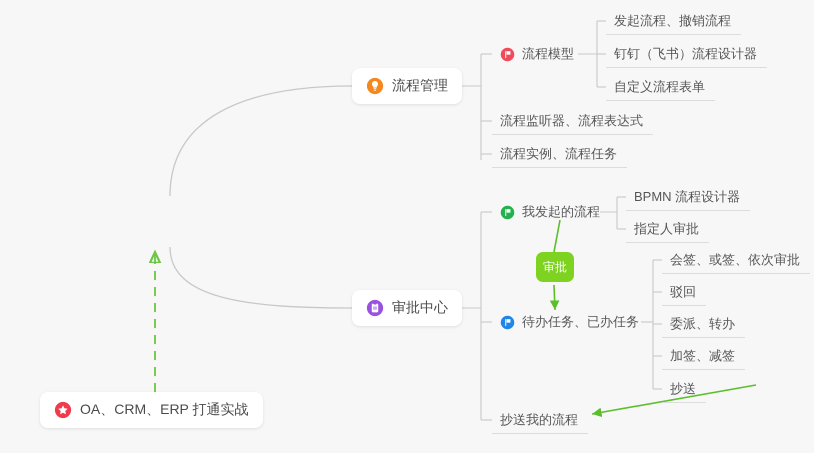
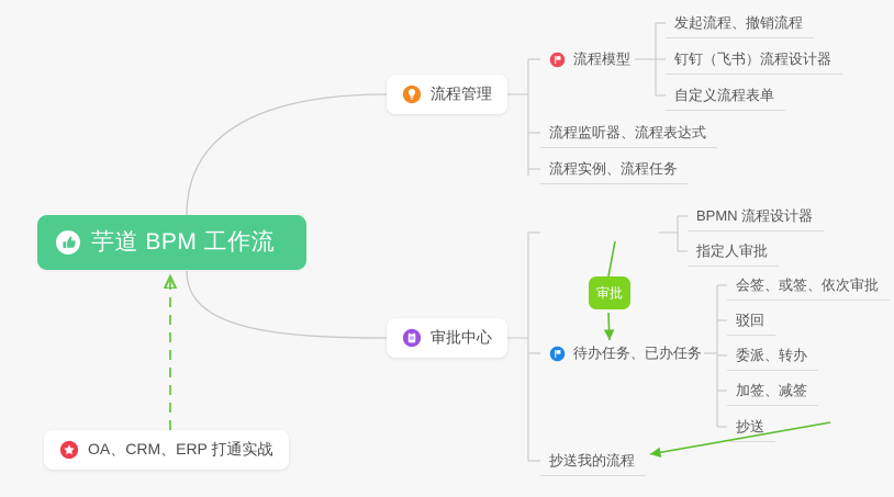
+ 芋道 BPM 工作流
  流程管理
  流程模型
  发起流程、撤销流程
  钉钉（飞书）流程设计器
  自定义流程表单
  流程监听器、流程表达式
  流程实例、流程任务
  审批中心
- 我发起的流程
  BPMN 流程设计器
  指定人审批
  审批
  待办任务、已办任务
  会签、或签、依次审批
  驳回
  委派、转办
  加签、减签
  抄送
  抄送我的流程
  OA、CRM、ERP 打通实战
